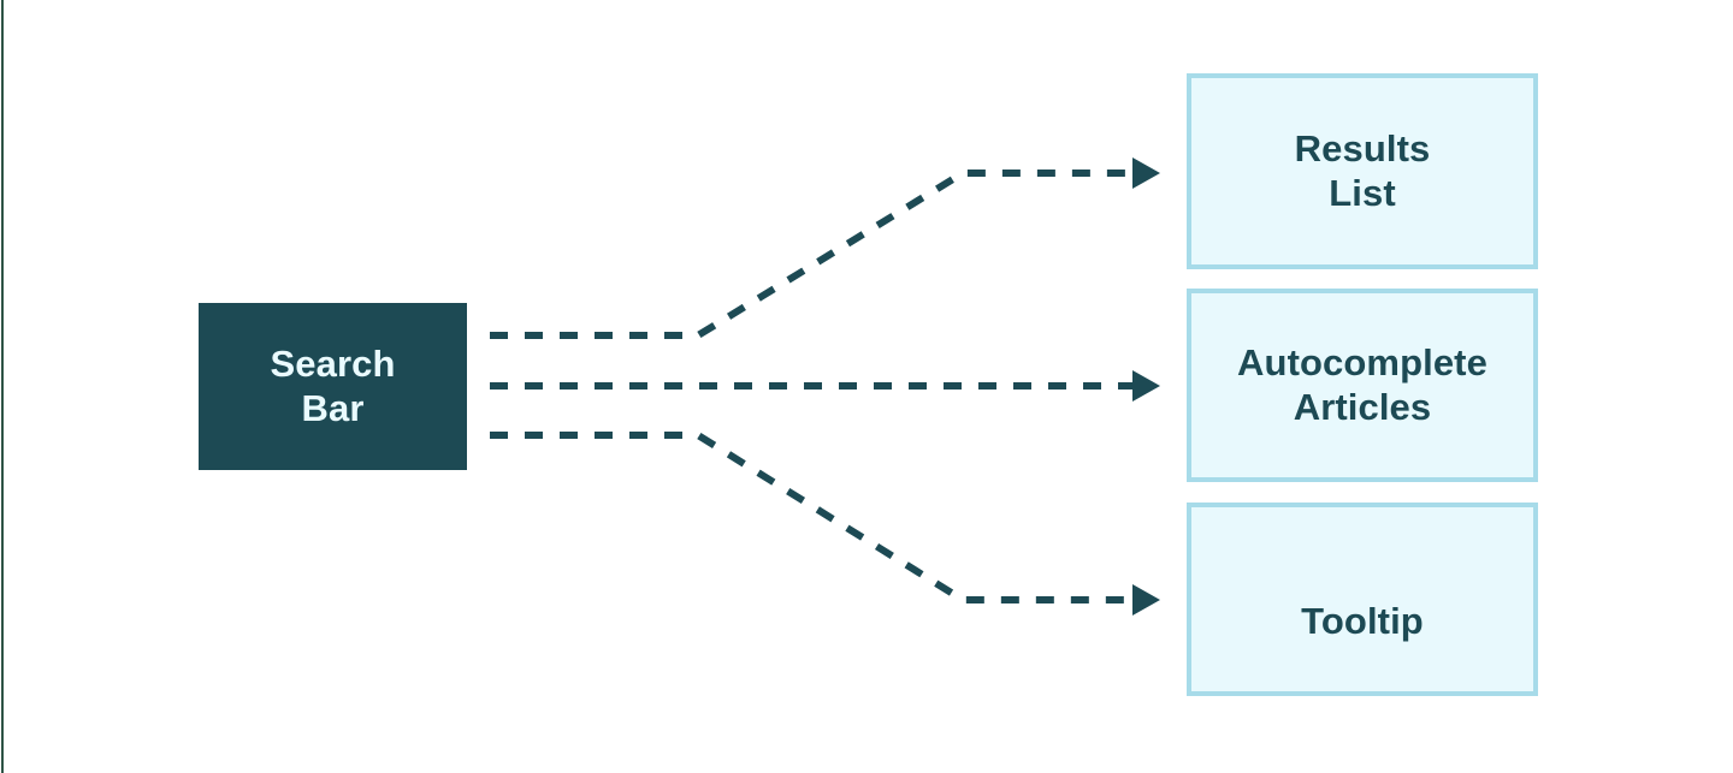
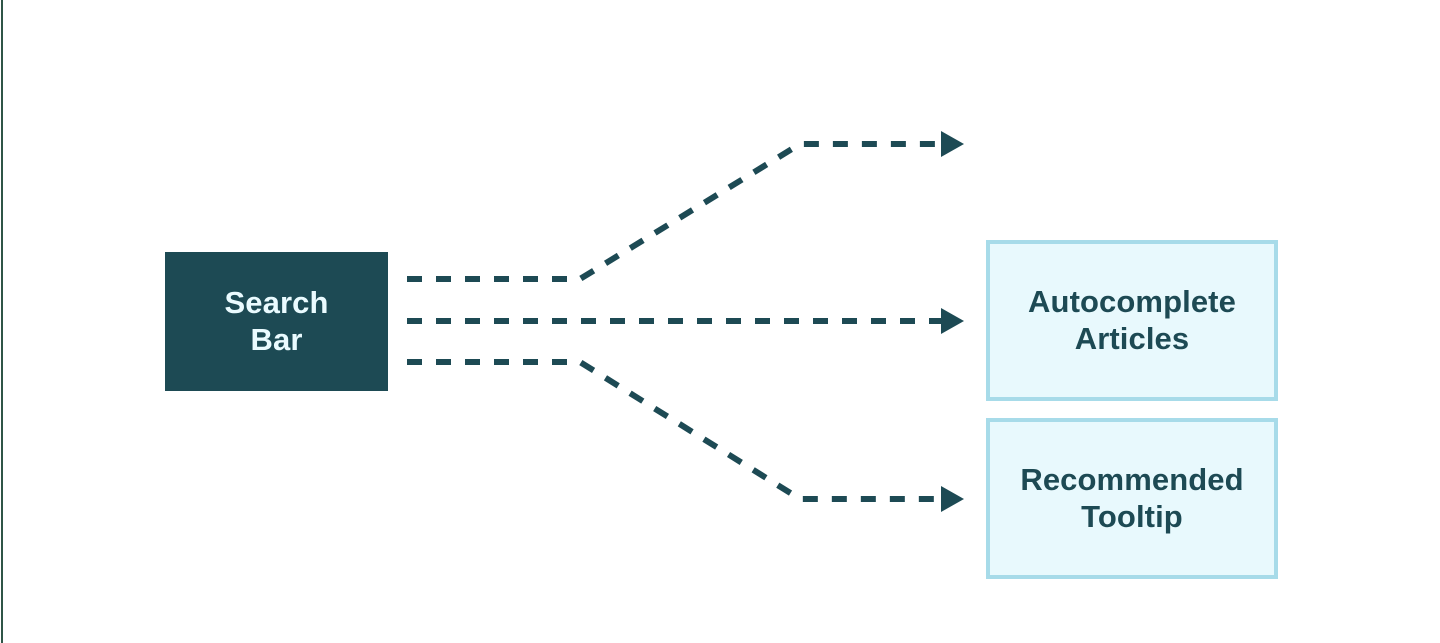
  Search
  Bar
- Results
- List
  Autocomplete
  Articles
+ Recommended
  Tooltip
